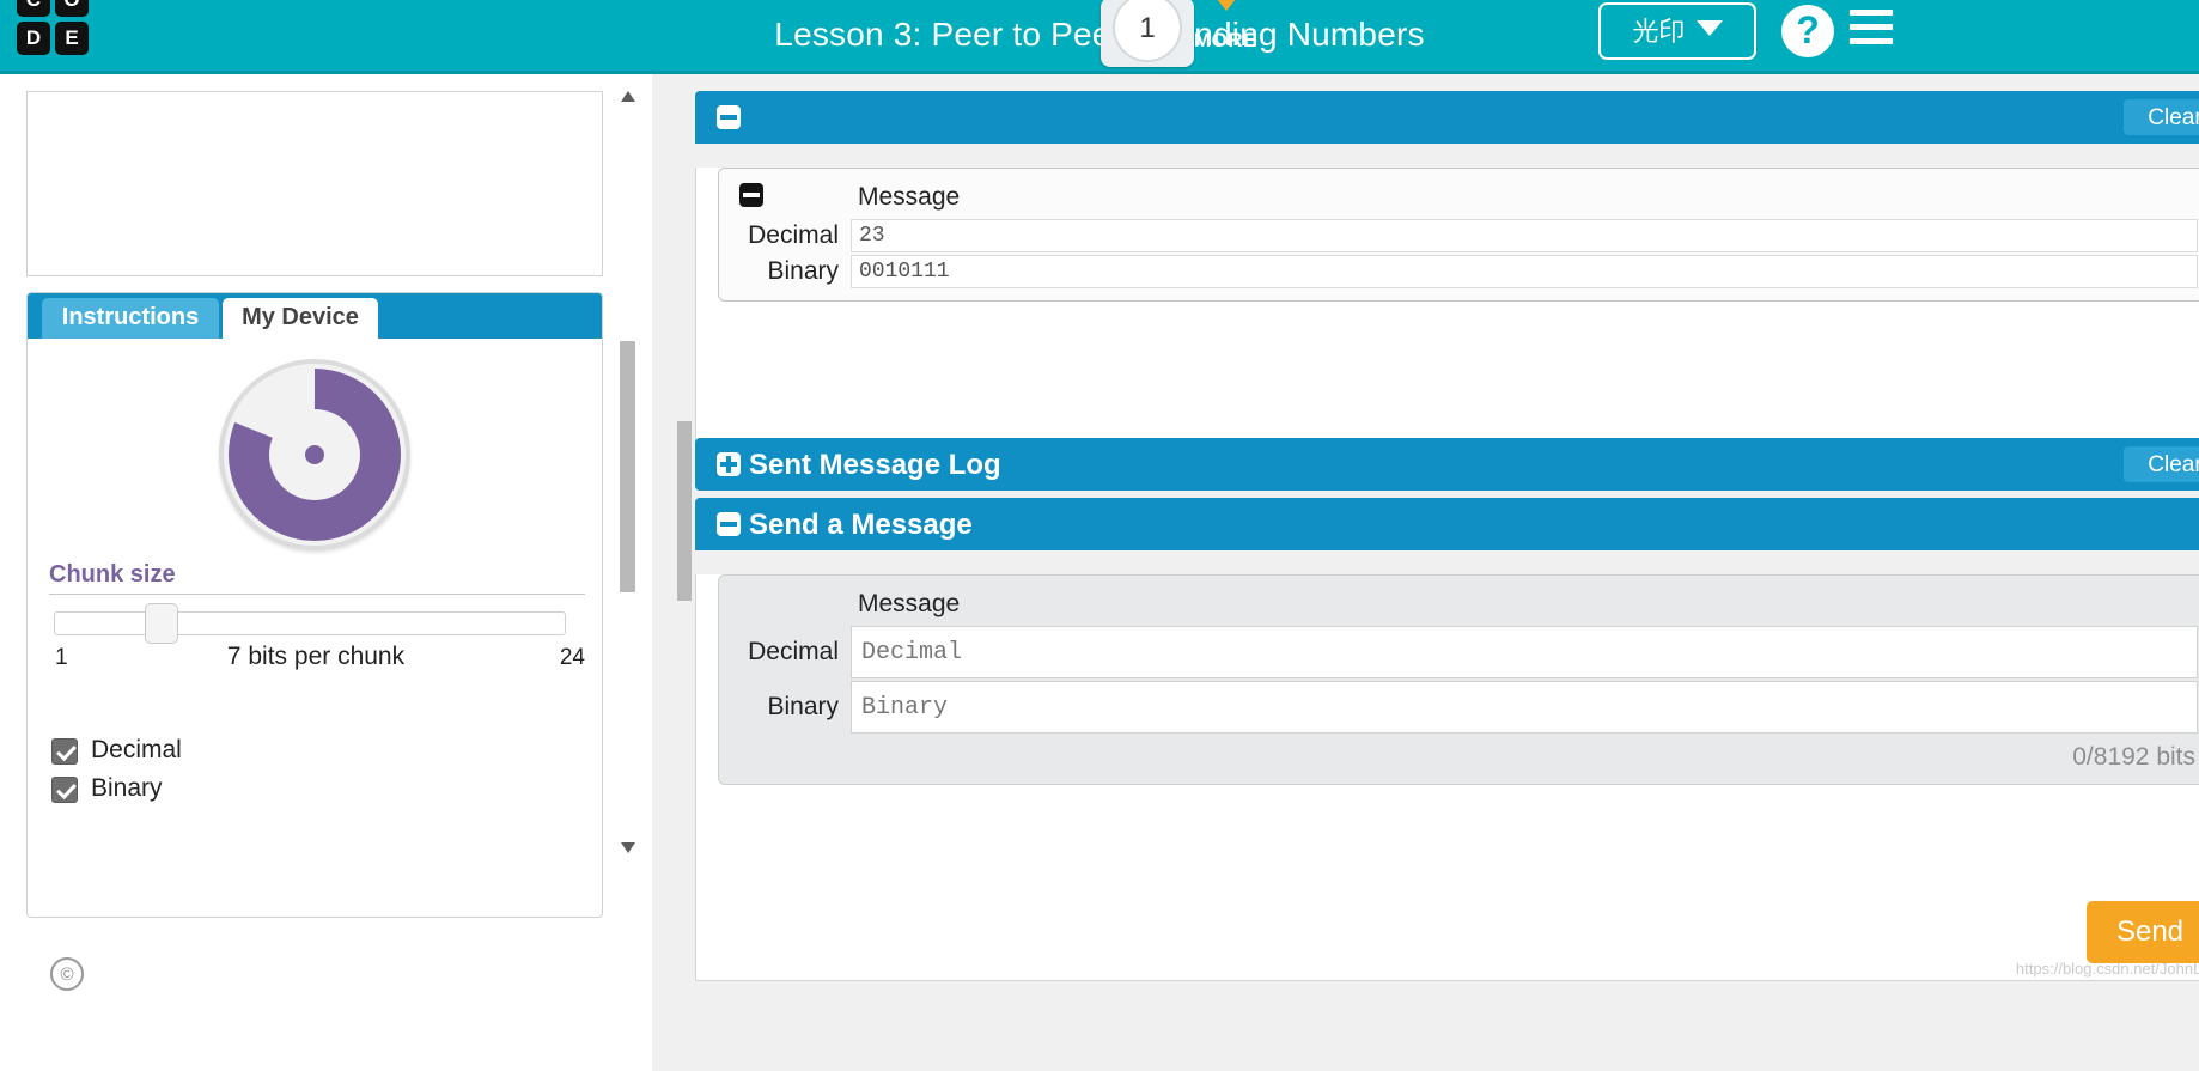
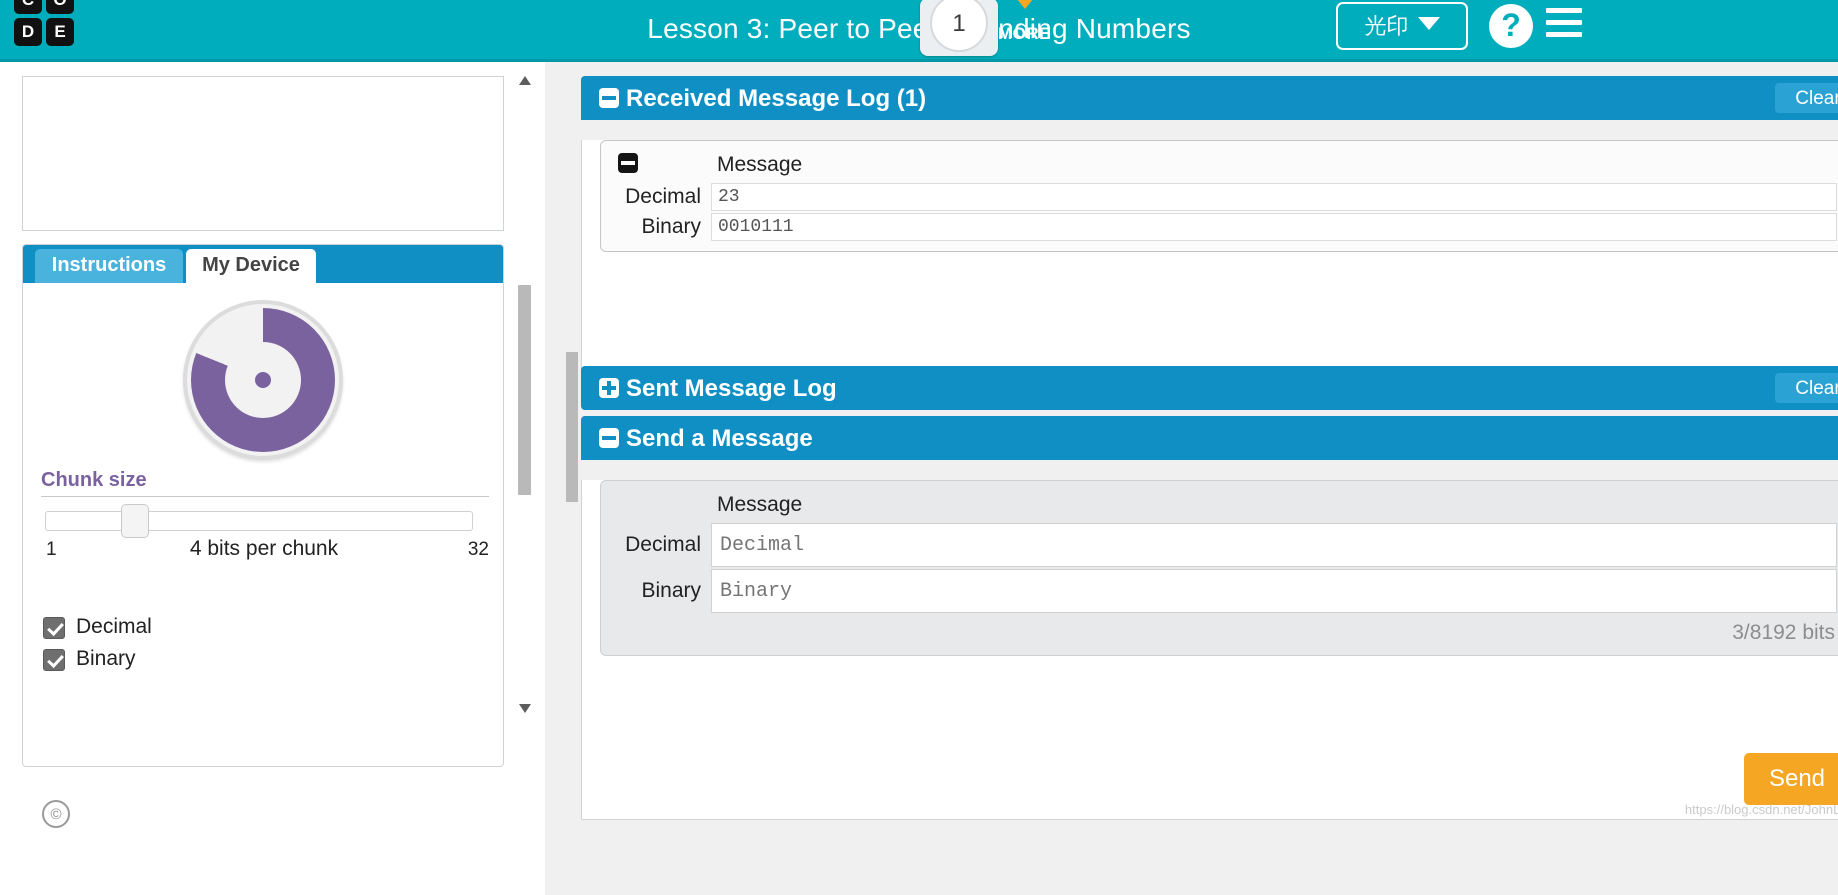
  D
  E
  Lesson 3: Peer to Pending Numbers
  1
  MORE
  光印
  ?
  Instructions
  My Device
  Chunk size
  1
- 7 bits per chunk
+ 4 bits per chunk
- 24
+ 32
  Decimal
  Binary
  ©
+ Received Message Log (1)
  Clea
  Message
  Decimal
  23
  Binary
  0010111
  Sent Message Log
  Clea
  Send a Message
  Message
  Decimal
  Decimal
  Binary
  Binary
- 0/8192 bits
+ 3/8192 bits
  Send
  https://blog.csdn.net/JohnL
